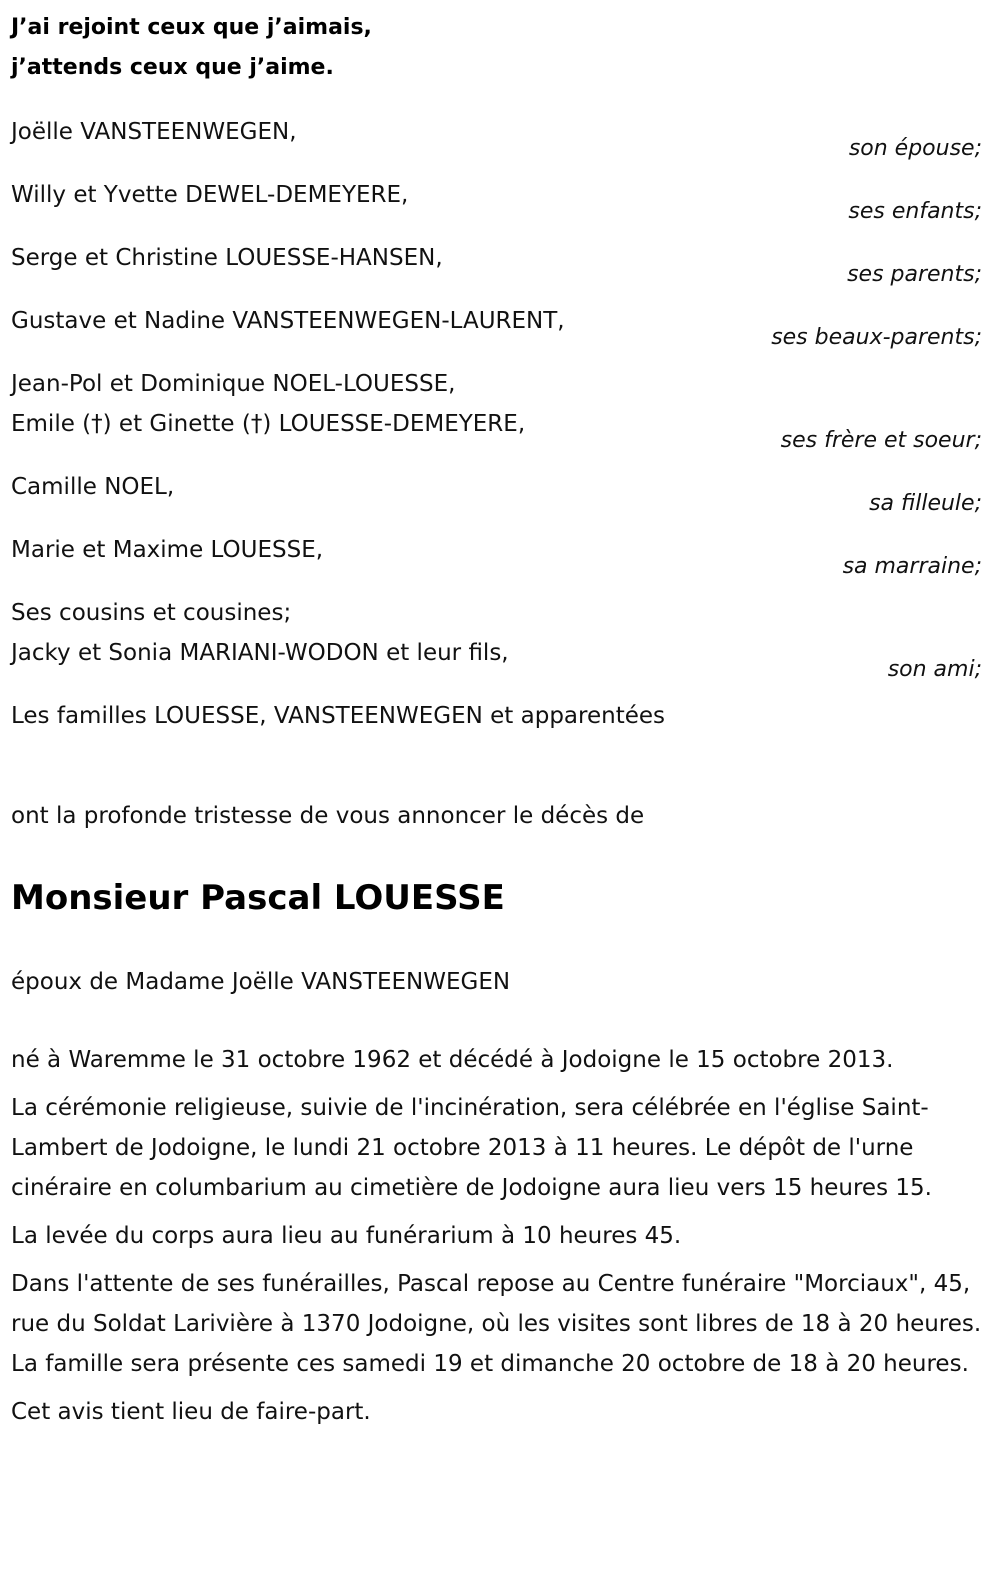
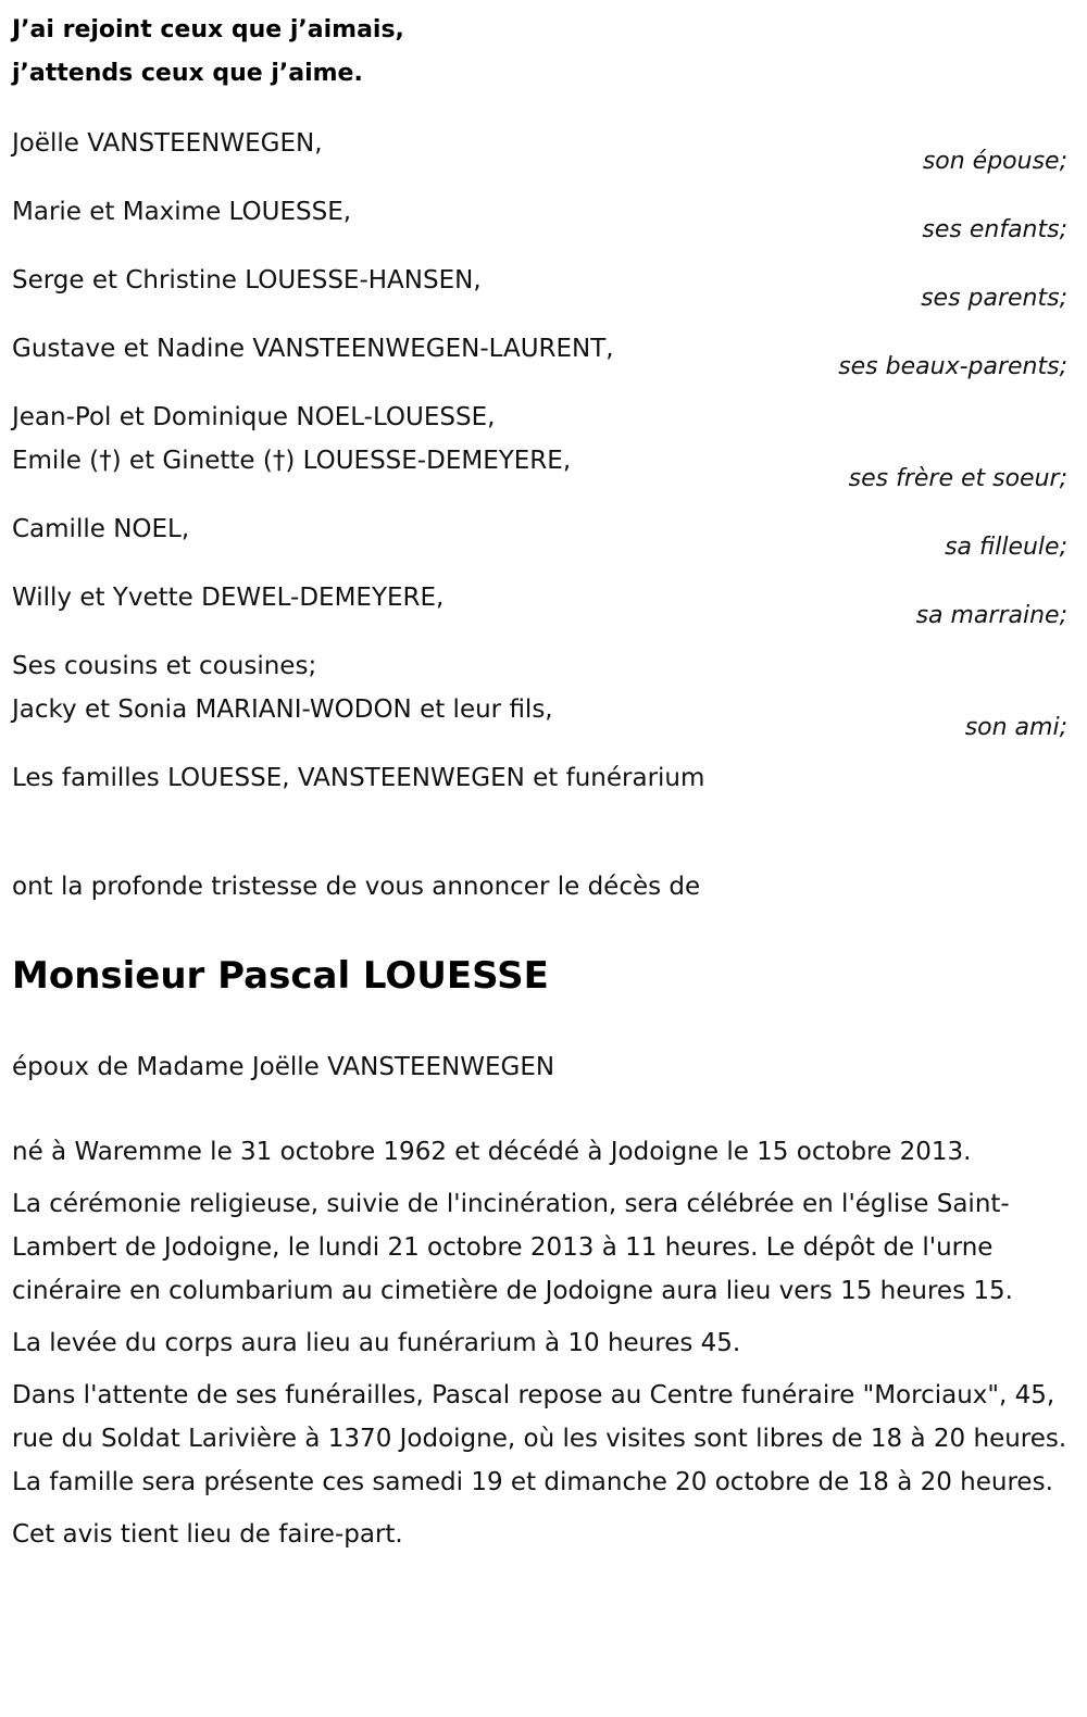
  J’ai rejoint ceux que j’aimais,
  j’attends ceux que j’aime.
  Joëlle VANSTEENWEGEN,
  son épouse;
- Willy et Yvette DEWEL-DEMEYERE,
+ Marie et Maxime LOUESSE,
  ses enfants;
  Serge et Christine LOUESSE-HANSEN,
  ses parents;
  Gustave et Nadine VANSTEENWEGEN-LAURENT,
  ses beaux-parents;
  Jean-Pol et Dominique NOEL-LOUESSE,
  Emile (†) et Ginette (†) LOUESSE-DEMEYERE,
  ses frère et soeur;
  Camille NOEL,
  sa filleule;
- Marie et Maxime LOUESSE,
+ Willy et Yvette DEWEL-DEMEYERE,
  sa marraine;
  Ses cousins et cousines;
  Jacky et Sonia MARIANI-WODON et leur fils,
  son ami;
- Les familles LOUESSE, VANSTEENWEGEN et apparentées
+ Les familles LOUESSE, VANSTEENWEGEN et funérarium
  ont la profonde tristesse de vous annoncer le décès de
  Monsieur Pascal LOUESSE
  époux de Madame Joëlle VANSTEENWEGEN
  né à Waremme le 31 octobre 1962 et décédé à Jodoigne le 15 octobre 2013.
  La cérémonie religieuse, suivie de l'incinération, sera célébrée en l'église Saint-Lambert de Jodoigne, le lundi 21 octobre 2013 à 11 heures. Le dépôt de l'urne cinéraire en columbarium au cimetière de Jodoigne aura lieu vers 15 heures 15.
  La levée du corps aura lieu au funérarium à 10 heures 45.
  Dans l'attente de ses funérailles, Pascal repose au Centre funéraire "Morciaux", 45, rue du Soldat Larivière à 1370 Jodoigne, où les visites sont libres de 18 à 20 heures. La famille sera présente ces samedi 19 et dimanche 20 octobre de 18 à 20 heures.
  Cet avis tient lieu de faire-part.
